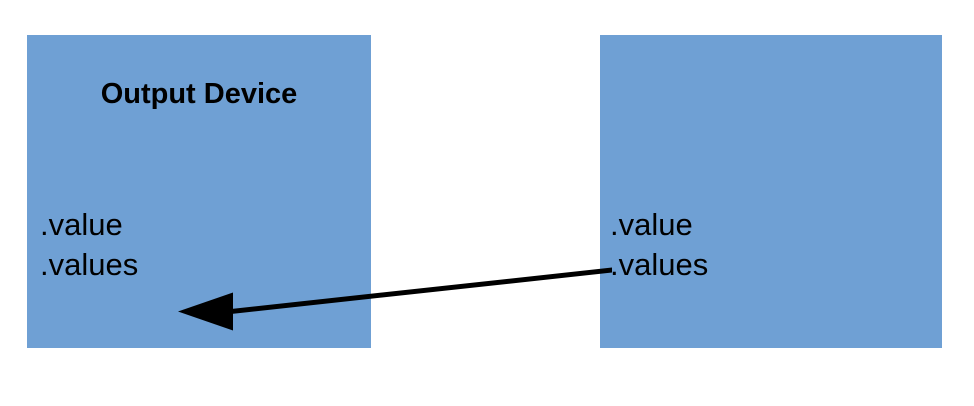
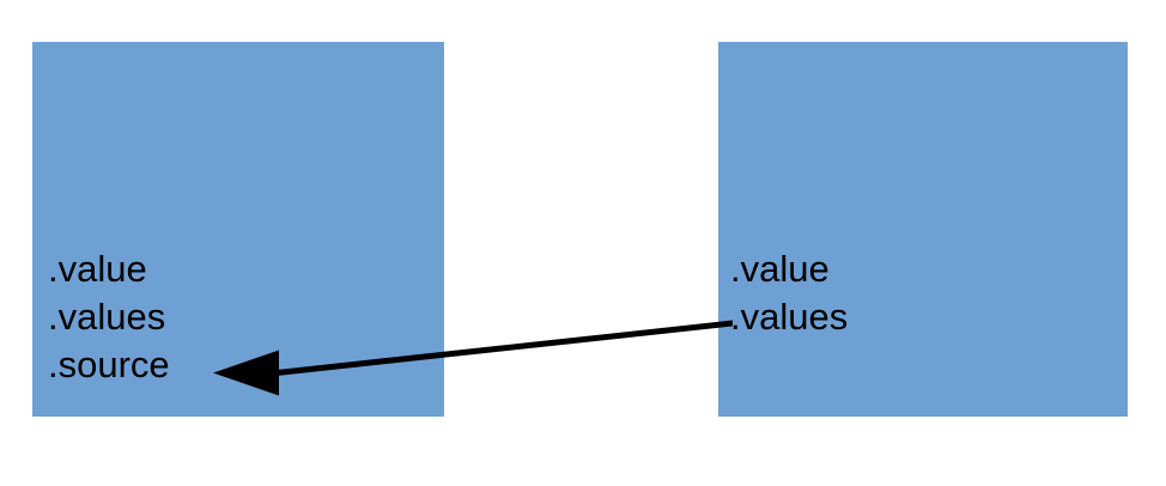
- Output Device
  .value
  .values
+ .source
  .value
  .values
